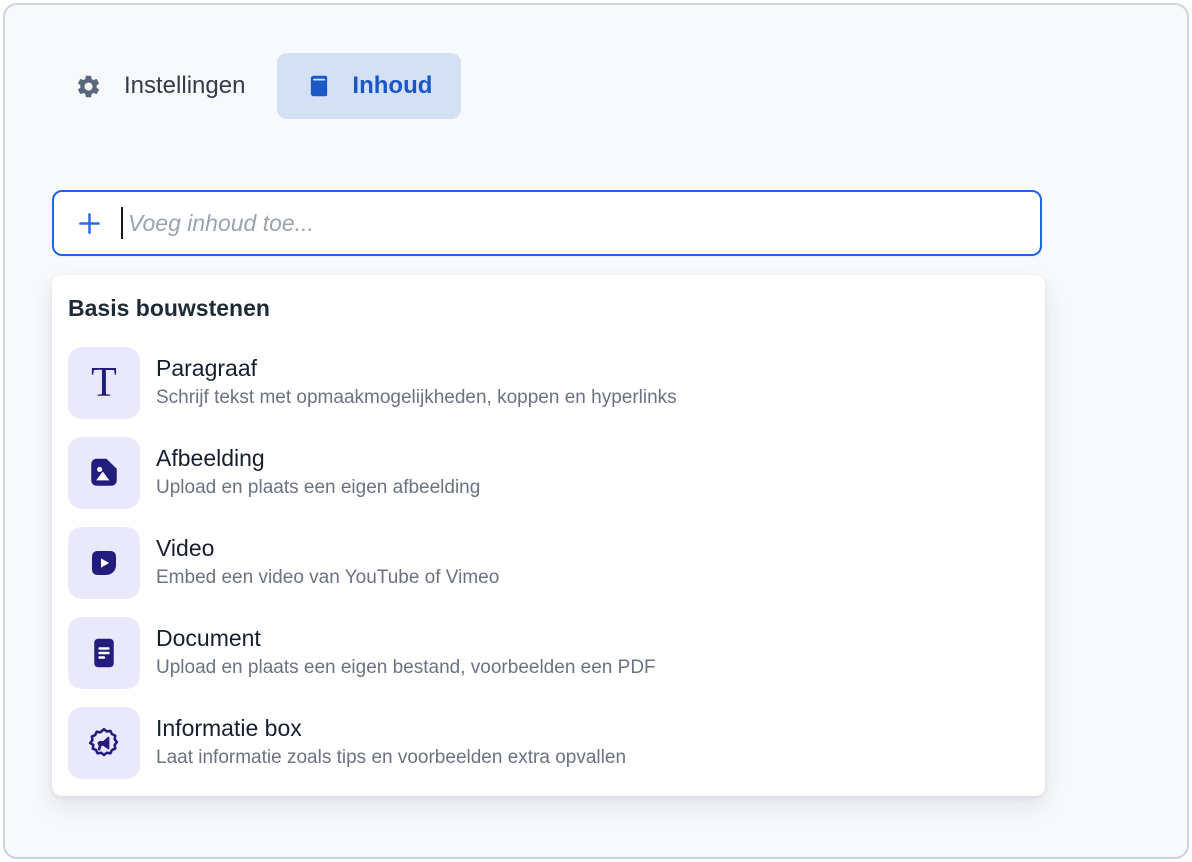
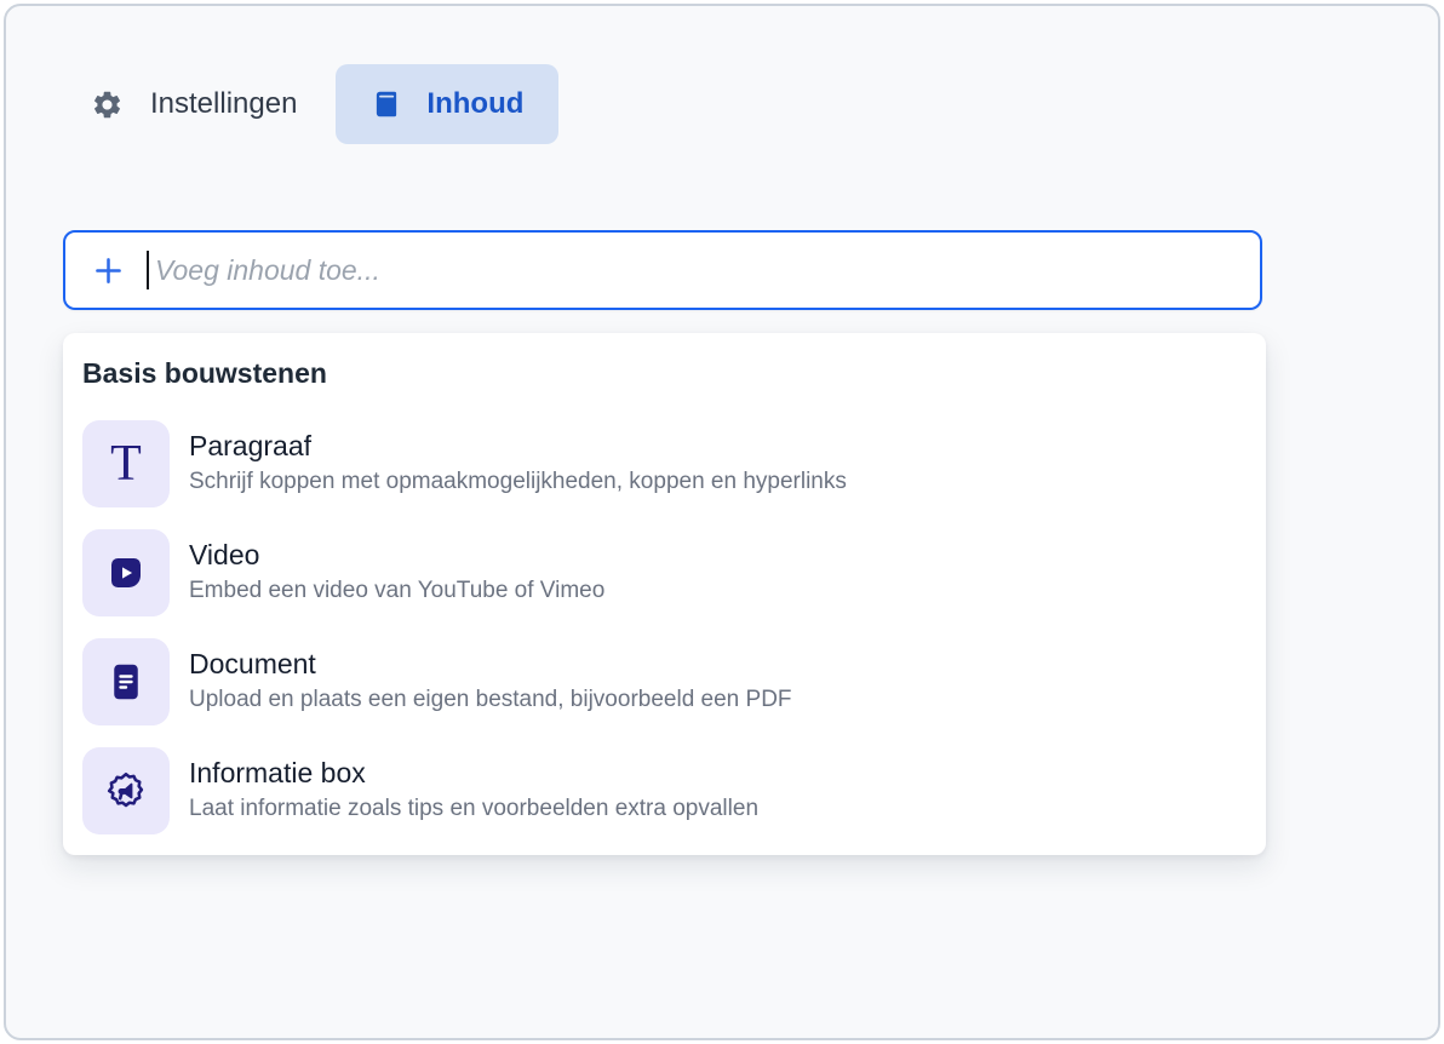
  Instellingen
  Inhoud
  Voeg inhoud toe...
  Basis bouwstenen
  T
  Paragraaf
- Schrijf tekst met opmaakmogelijkheden, koppen en hyperlinks
+ Schrijf koppen met opmaakmogelijkheden, koppen en hyperlinks
- Afbeelding
- Upload en plaats een eigen afbeelding
  Video
  Embed een video van YouTube of Vimeo
  Document
- Upload en plaats een eigen bestand, voorbeelden een PDF
+ Upload en plaats een eigen bestand, bijvoorbeeld een PDF
  Informatie box
  Laat informatie zoals tips en voorbeelden extra opvallen
